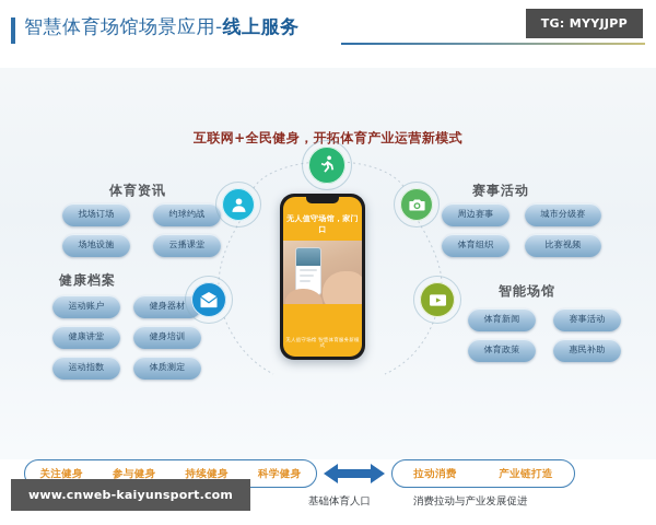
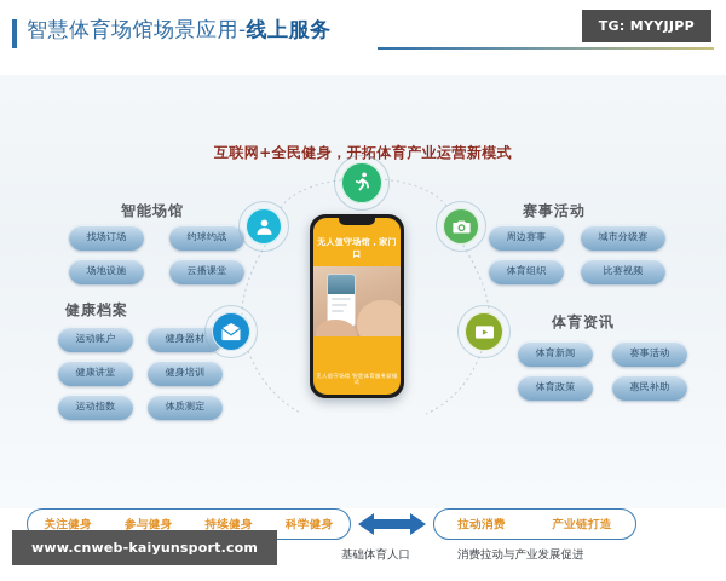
  TG: MYYJJPP
  智慧体育场馆场景应用-线上服务
  互联网+全民健身，开拓体育产业运营新模式
- 体育资讯
+ 智能场馆
  健康档案
  赛事活动
- 智能场馆
+ 体育资讯
  找场订场
  约球约战
  场地设施
  云播课堂
  运动账户
  健身器材
  健康讲堂
  健身培训
  运动指数
  体质测定
  周边赛事
  城市分级赛
  体育组织
  比赛视频
  体育新闻
  赛事活动
  体育政策
  惠民补助
  无人值守场馆，家门口
  关注健身
  参与健身
  持续健身
  科学健身
  拉动消费
  产业链打造
  基础体育人口
  消费拉动与产业发展促进
  www.cnweb-kaiyunsport.com
